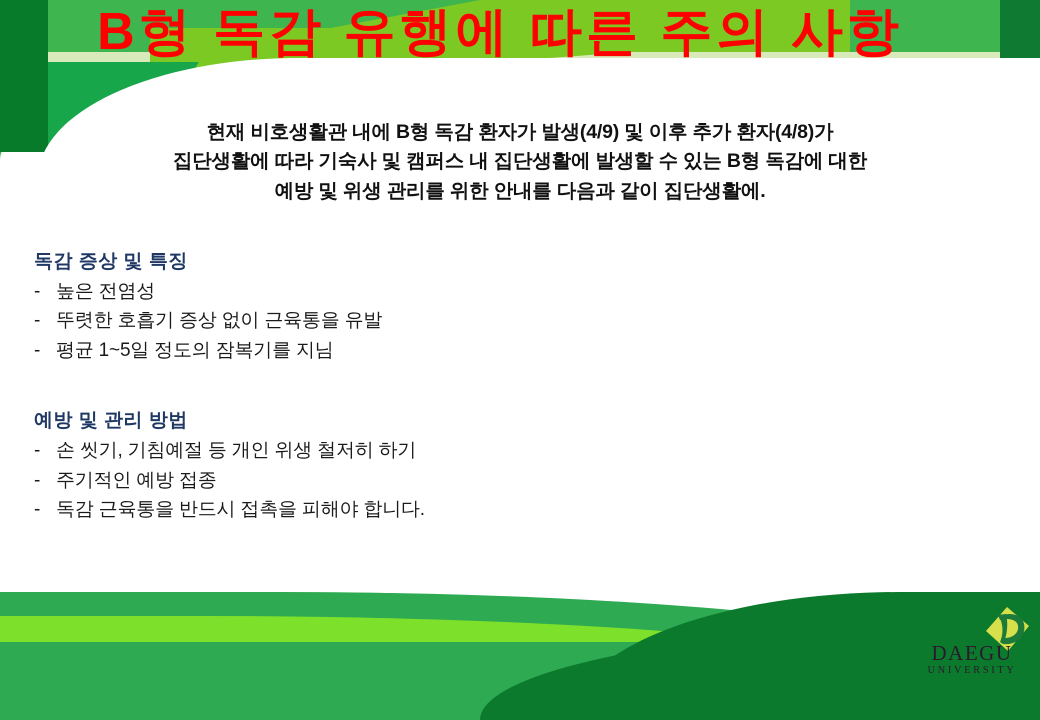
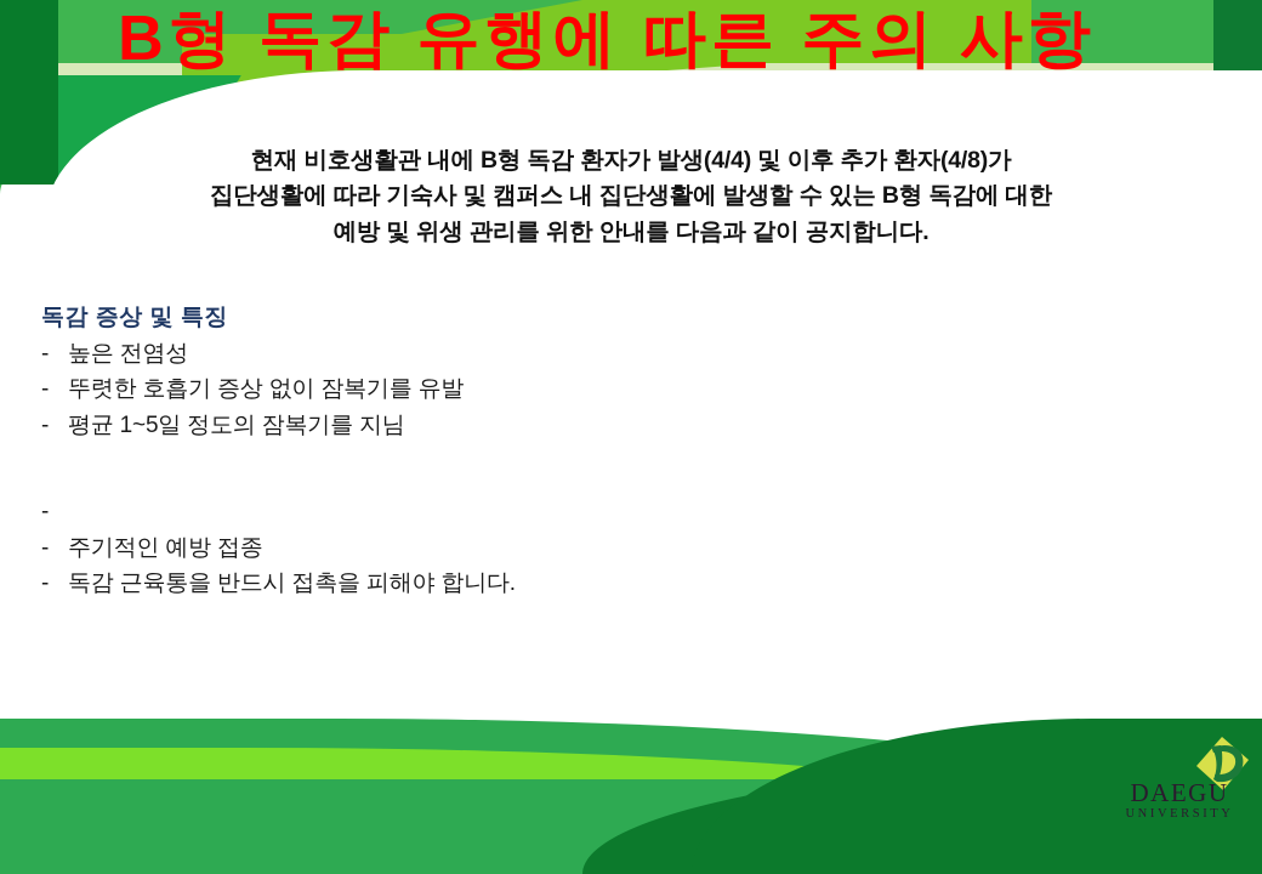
  B형 독감 유행에 따른 주의 사항
- 현재 비호생활관 내에 B형 독감 환자가 발생(4/9) 및 이후 추가 환자(4/8)가
+ 현재 비호생활관 내에 B형 독감 환자가 발생(4/4) 및 이후 추가 환자(4/8)가
  집단생활에 따라 기숙사 및 캠퍼스 내 집단생활에 발생할 수 있는 B형 독감에 대한
- 예방 및 위생 관리를 위한 안내를 다음과 같이 집단생활에.
+ 예방 및 위생 관리를 위한 안내를 다음과 같이 공지합니다.
  독감 증상 및 특징
  -
  높은 전염성
  -
- 뚜렷한 호흡기 증상 없이 근육통을 유발
+ 뚜렷한 호흡기 증상 없이 잠복기를 유발
  -
  평균 1~5일 정도의 잠복기를 지님
- 예방 및 관리 방법
  -
- 손 씻기, 기침예절 등 개인 위생 철저히 하기
  -
  주기적인 예방 접종
  -
  독감 근육통을 반드시 접촉을 피해야 합니다.
  DAEGU
  UNIVERSITY
